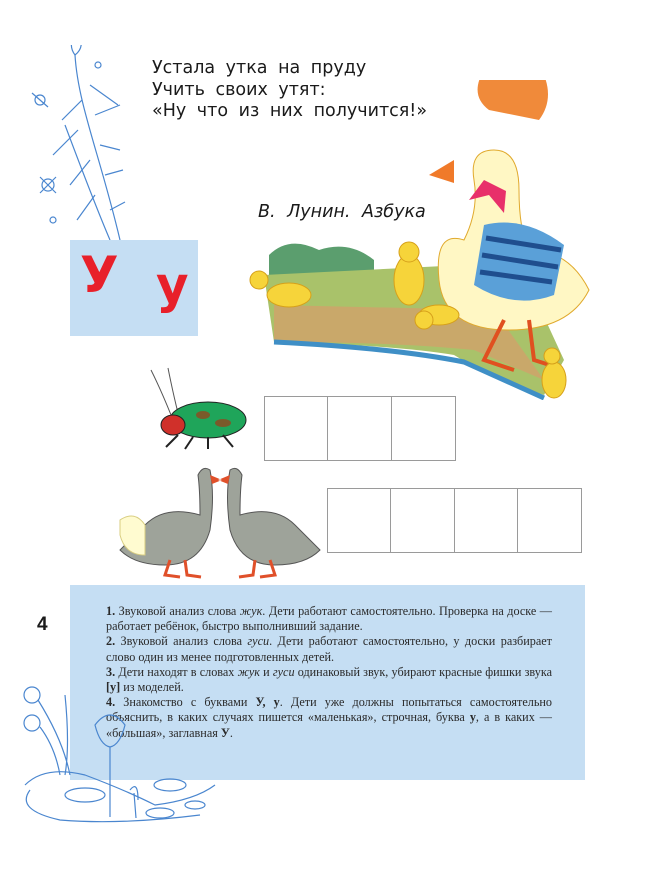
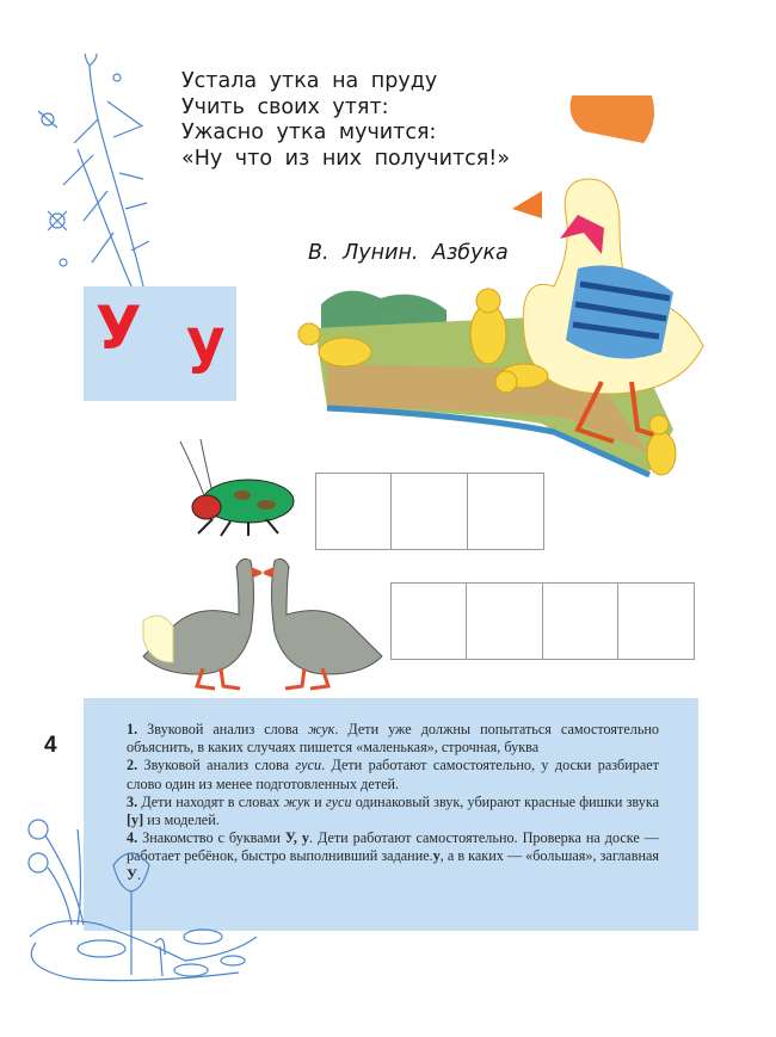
  Устала утка на пруду
  Учить своих утят:
+ Ужасно утка мучится:
  «Ну что из них получится!»
  В. Лунин. Азбука
  У
  у
  4
- 1. Звуковой анализ слова жук. Дети работают самостоятельно. Проверка на доске — работает ребёнок, быстро выполнивший задание.
+ 1. Звуковой анализ слова жук. Дети уже должны попытаться самостоятельно объяснить, в каких случаях пишется «маленькая», строчная, буква
  2. Звуковой анализ слова гуси. Дети работают самостоятельно, у доски разбирает слово один из менее подготовленных детей.
  3. Дети находят в словах жук и гуси одинаковый звук, убирают красные фишки звука [у] из моделей.
- 4. Знакомство с буквами У, у. Дети уже должны попытаться самостоятельно объяснить, в каких случаях пишется «маленькая», строчная, буква у, а в каких — «большая», заглавная У.
+ 4. Знакомство с буквами У, у. Дети работают самостоятельно. Проверка на доске — работает ребёнок, быстро выполнивший задание.у, а в каких — «большая», заглавная У.
